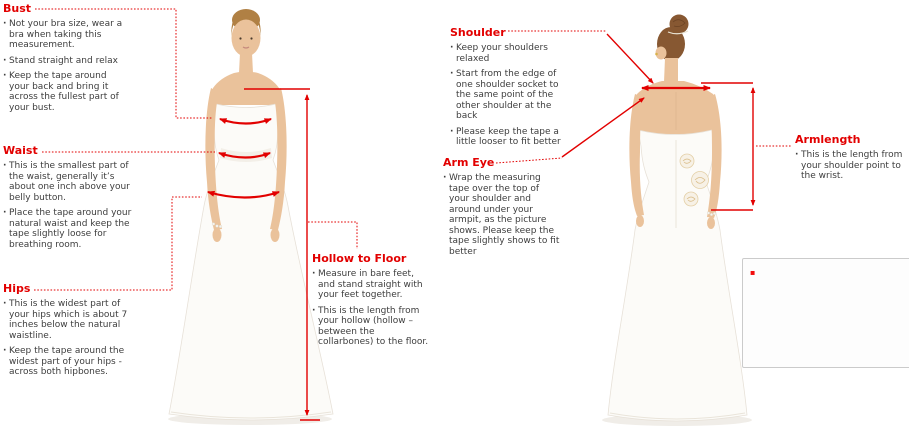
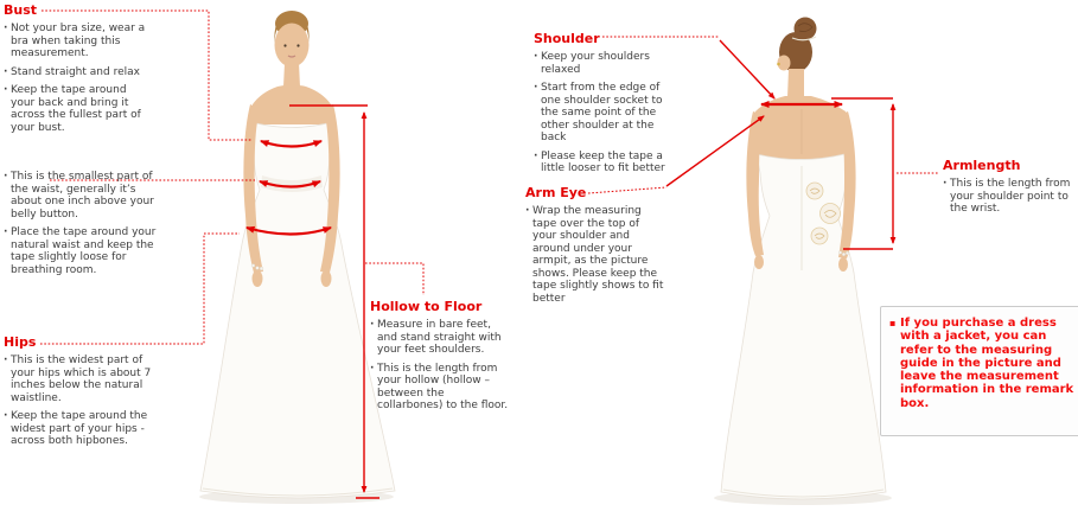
  Bust
  ·
  Not your bra size, wear a bra when taking this measurement.
  ·
  Stand straight and relax
  ·
  Keep the tape around your back and bring it across the fullest part of your bust.
- Waist
  ·
  This is the smallest part of the waist, generally it’s about one inch above your belly button.
  ·
  Place the tape around your natural waist and keep the tape slightly loose for breathing room.
  Hips
  ·
  This is the widest part of your hips which is about 7 inches below the natural waistline.
  ·
  Keep the tape around the widest part of your hips - across both hipbones.
  Hollow to Floor
  ·
- Measure in bare feet, and stand straight with your feet together.
+ Measure in bare feet, and stand straight with your feet shoulders.
  ·
  This is the length from your hollow (hollow – between the collarbones) to the floor.
  Shoulder
  ·
  Keep your shoulders relaxed
  ·
  Start from the edge of one shoulder socket to the same point of the other shoulder at the back
  ·
  Please keep the tape a little looser to fit better
  Arm Eye
  ·
  Wrap the measuring tape over the top of your shoulder and around under your armpit, as the picture shows. Please keep the tape slightly shows to fit better
  Armlength
  ·
  This is the length from your shoulder point to the wrist.
  ▪
+ If you purchase a dress with a jacket, you can refer to the measuring guide in the picture and leave the measurement information in the remark box.
